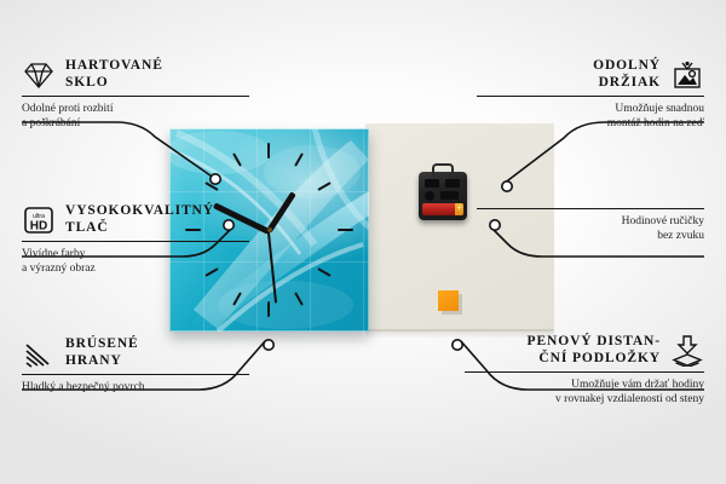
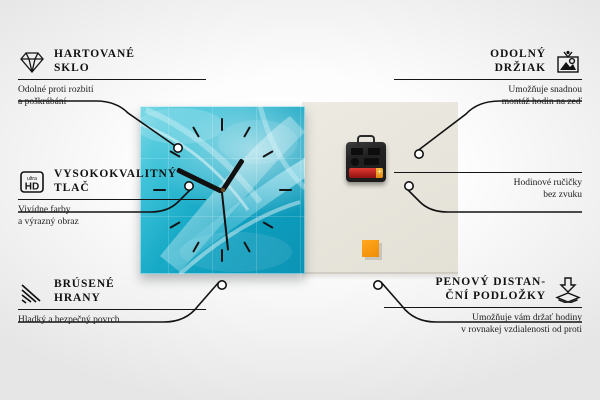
  HARTOVANÉ
  SKLO
  Odolné proti rozbití
  a poškrábání
  HD
  VYSOKOKVALITNÝ
  TLAČ
  Vivídne farby
  a výrazný obraz
  BRÚSENÉ
  HRANY
  Hladký a bezpečný povrch
  ODOLNÝ
  DRŽIAK
  Umožňuje snadnou
  montáž hodin na zeď
  Hodinové ručičky
  bez zvuku
  PENOVÝ DISTAN-
  ČNÍ PODLOŽKY
  Umožňuje vám držať hodiny
- v rovnakej vzdialenosti od steny
+ v rovnakej vzdialenosti od proti
